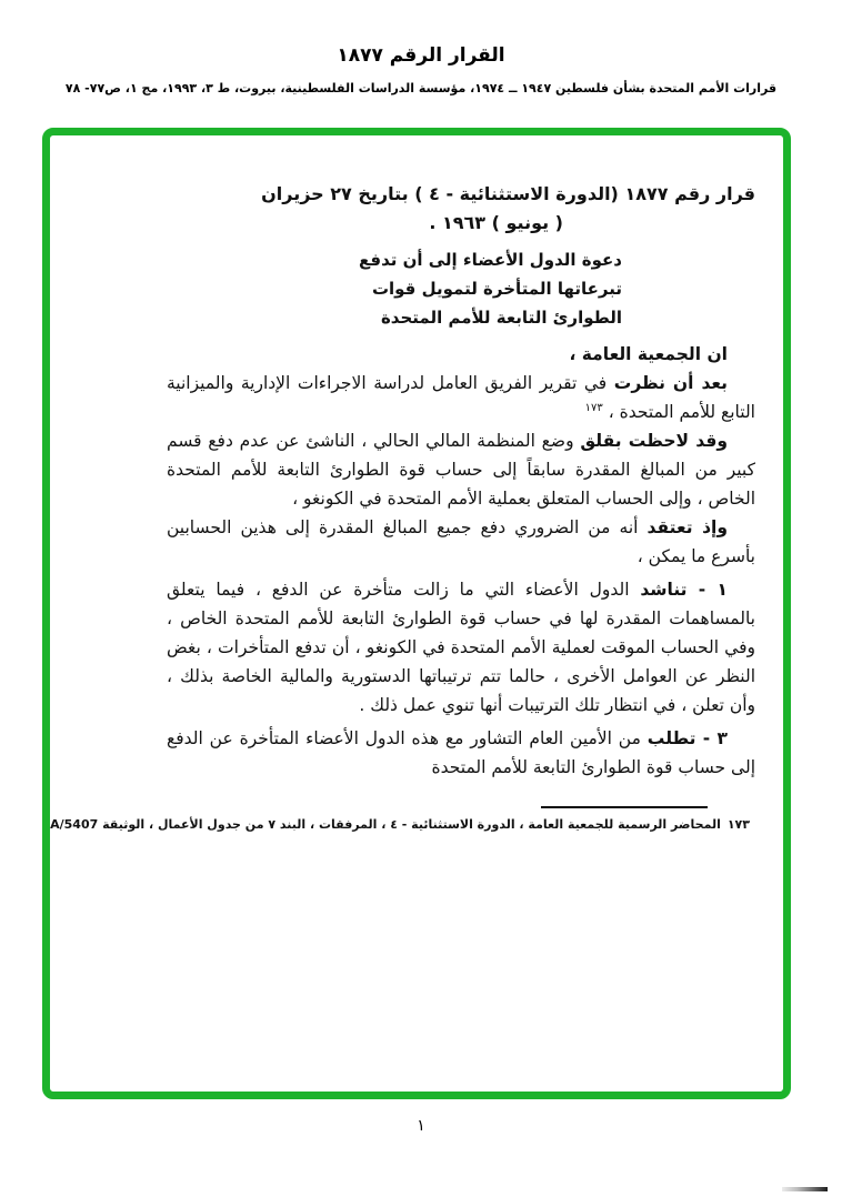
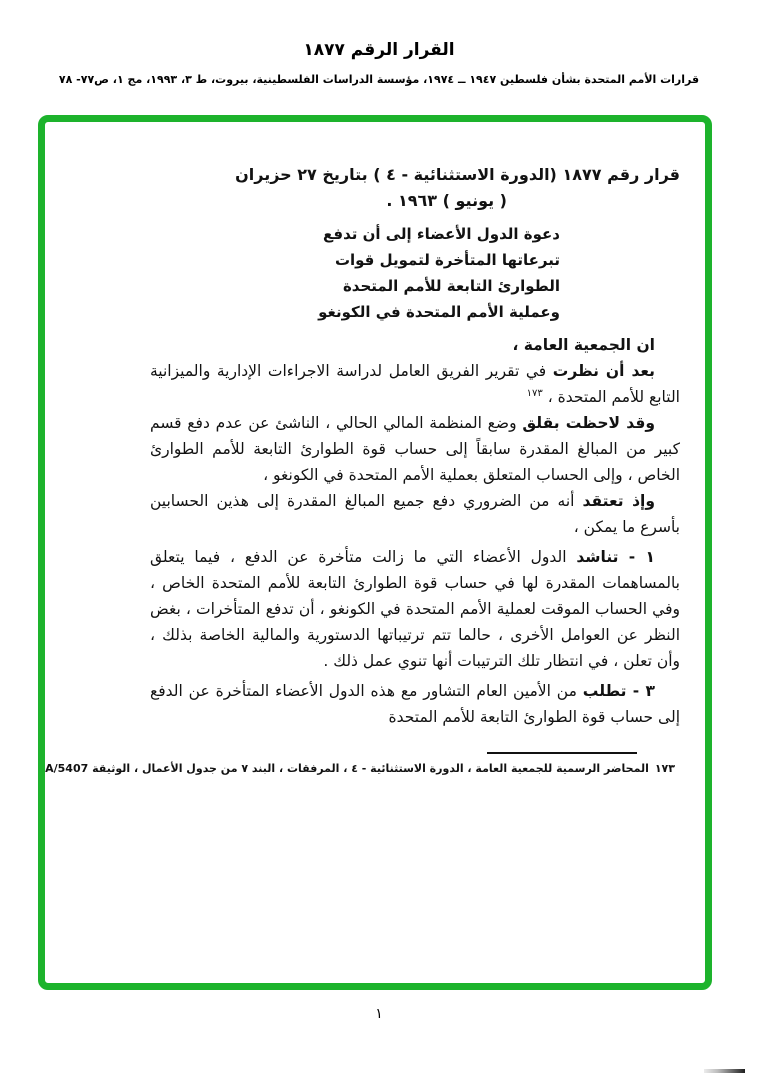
  القرار الرقم ١٨٧٧
  قرارات الأمم المتحدة بشأن فلسطين ١٩٤٧ ــ ١٩٧٤، مؤسسة الدراسات الفلسطينية، بيروت، ط ٣، ١٩٩٣، مج ١، ص٧٧- ٧٨
  قرار رقم ١٨٧٧ (الدورة الاستثنائية - ٤ ) بتاريخ ٢٧ حزيران
  ( يونيو ) ١٩٦٣ .
  دعوة الدول الأعضاء إلى أن تدفع
  تبرعاتها المتأخرة لتمويل قوات
  الطوارئ التابعة للأمم المتحدة
+ وعملية الأمم المتحدة في الكونغو
  ان الجمعية العامة ،
  بعد أن نظرت في تقرير الفريق العامل لدراسة الاجراءات الإدارية والميزانية التابع للأمم المتحدة ، ١٧٣
- وقد لاحظت بقلق وضع المنظمة المالي الحالي ، الناشئ عن عدم دفع قسم كبير من المبالغ المقدرة سابقاً إلى حساب قوة الطوارئ التابعة للأمم المتحدة الخاص ، وإلى الحساب المتعلق بعملية الأمم المتحدة في الكونغو ،
+ وقد لاحظت بقلق وضع المنظمة المالي الحالي ، الناشئ عن عدم دفع قسم كبير من المبالغ المقدرة سابقاً إلى حساب قوة الطوارئ التابعة للأمم الطوارئ الخاص ، وإلى الحساب المتعلق بعملية الأمم المتحدة في الكونغو ،
  وإذ تعتقد أنه من الضروري دفع جميع المبالغ المقدرة إلى هذين الحسابين بأسرع ما يمكن ،
  ١ - تناشد الدول الأعضاء التي ما زالت متأخرة عن الدفع ، فيما يتعلق بالمساهمات المقدرة لها في حساب قوة الطوارئ التابعة للأمم المتحدة الخاص ، وفي الحساب الموقت لعملية الأمم المتحدة في الكونغو ، أن تدفع المتأخرات ، بغض النظر عن العوامل الأخرى ، حالما تتم ترتيباتها الدستورية والمالية الخاصة بذلك ، وأن تعلن ، في انتظار تلك الترتيبات أنها تنوي عمل ذلك .
  ٣ - تطلب من الأمين العام التشاور مع هذه الدول الأعضاء المتأخرة عن الدفع إلى حساب قوة الطوارئ التابعة للأمم المتحدة
  ١٧٣المحاضر الرسمية للجمعية العامة ، الدورة الاستثنائية - ٤ ، المرفقات ، البند ٧ من جدول الأعمال ، الوثيقة A/5407
  ١
